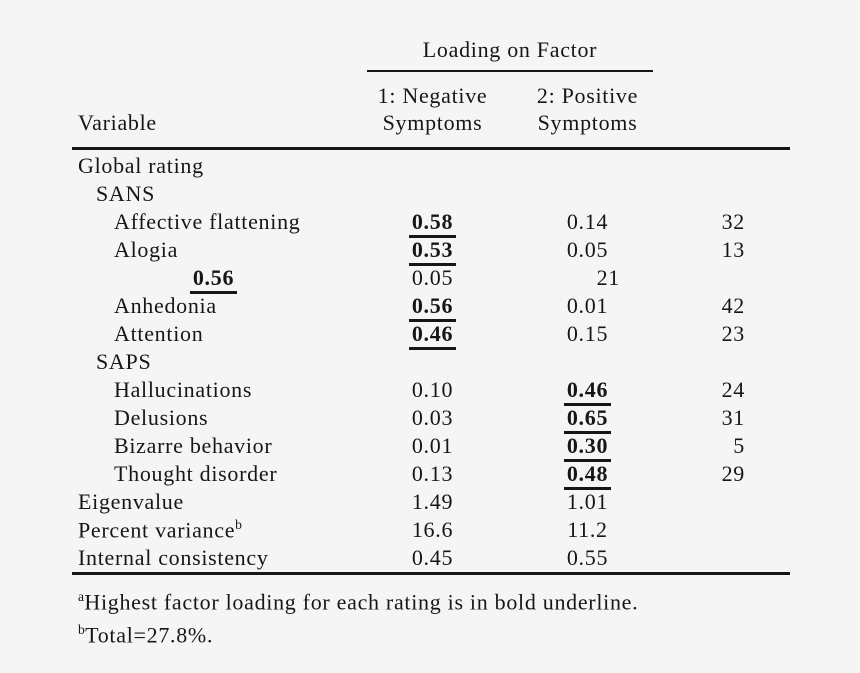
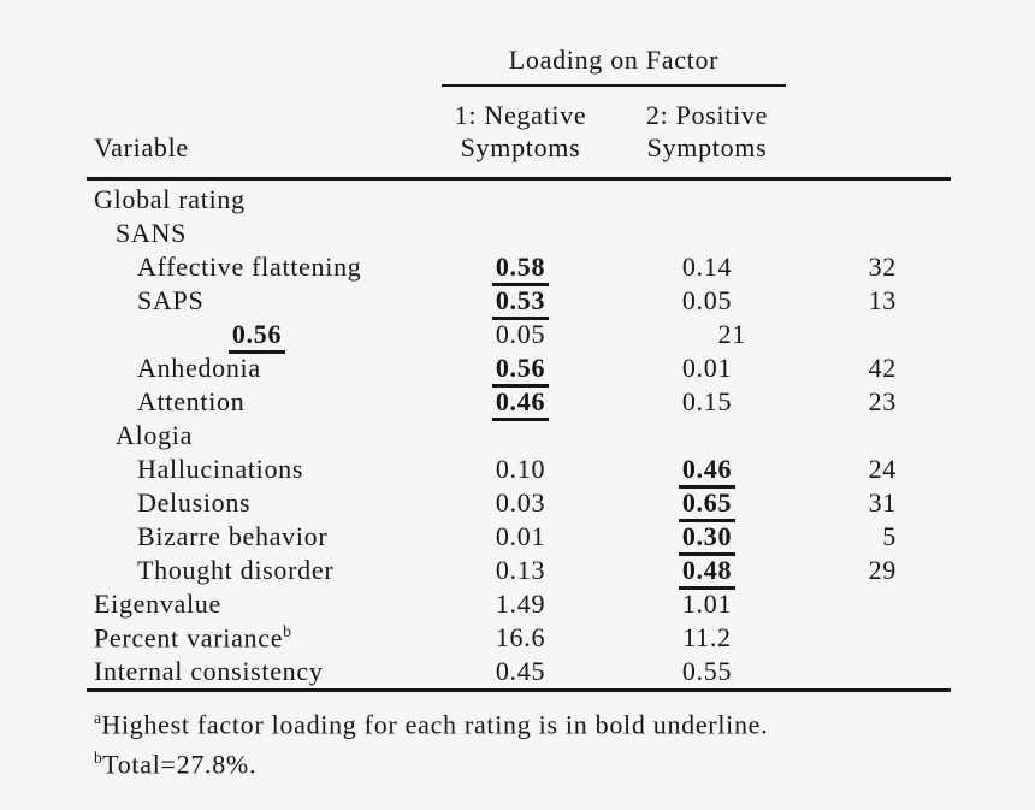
  Loading on Factor
  Variable
  1: Negative
  Symptoms
  2: Positive
  Symptoms
  Global rating
  SANS
  Affective flattening
  0.58
  0.14
  32
- Alogia
+ SAPS
  0.53
  0.05
  13
  0.56
  0.05
  21
  Anhedonia
  0.56
  0.01
  42
  Attention
  0.46
  0.15
  23
- SAPS
+ Alogia
  Hallucinations
  0.10
  0.46
  24
  Delusions
  0.03
  0.65
  31
  Bizarre behavior
  0.01
  0.30
  5
  Thought disorder
  0.13
  0.48
  29
  Eigenvalue
  1.49
  1.01
  Percent varianceb
  16.6
  11.2
  Internal consistency
  0.45
  0.55
  aHighest factor loading for each rating is in bold underline.
  bTotal=27.8%.
